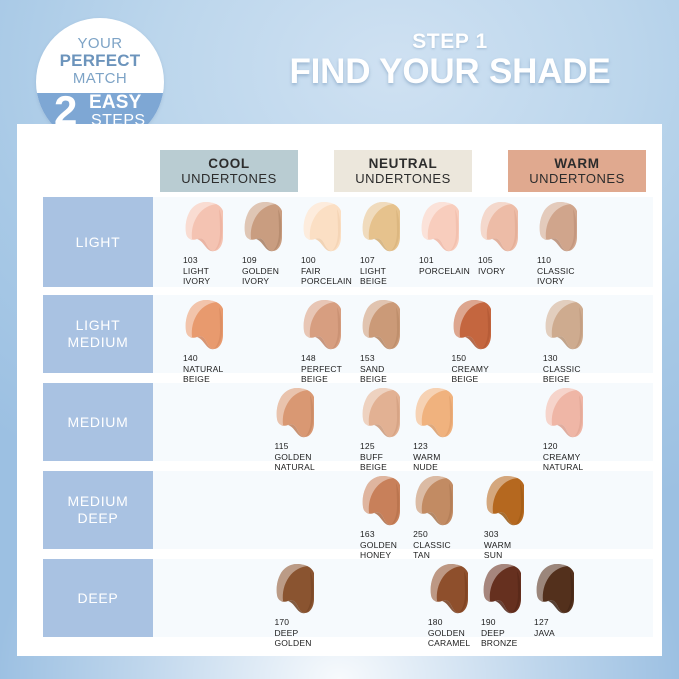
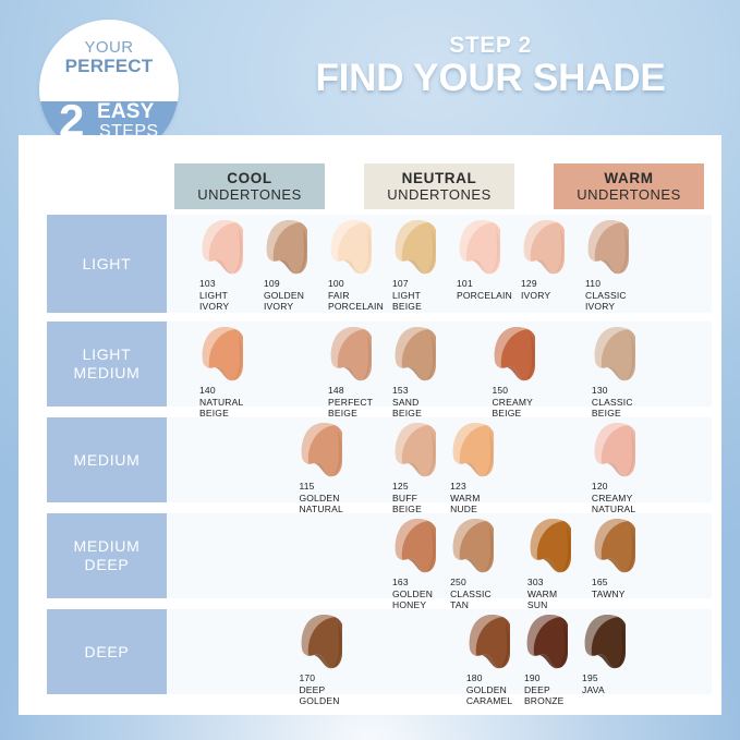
- STEP 1
+ STEP 2
  FIND YOUR SHADE
  YOUR
  PERFECT
- MATCH
  2
  EASY
  STEPS
  COOL
  UNDERTONES
  NEUTRAL
  UNDERTONES
  WARM
  UNDERTONES
  LIGHT
  103
  LIGHT
  IVORY
  109
  GOLDEN
  IVORY
  100
  FAIR
  PORCELAIN
  107
  LIGHT
  BEIGE
  101
  PORCELAIN
- 105
+ 129
  IVORY
  110
  CLASSIC
  IVORY
  LIGHT
  MEDIUM
  140
  NATURAL
  BEIGE
  148
  PERFECT
  BEIGE
  153
  SAND
  BEIGE
  150
  CREAMY
  BEIGE
  130
  CLASSIC
  BEIGE
  MEDIUM
  115
  GOLDEN
  NATURAL
  125
  BUFF
  BEIGE
  123
  WARM
  NUDE
  120
  CREAMY
  NATURAL
  MEDIUM
  DEEP
  163
  GOLDEN
  HONEY
  250
  CLASSIC
  TAN
  303
  WARM
  SUN
+ 165
+ TAWNY
  DEEP
  170
  DEEP
  GOLDEN
  180
  GOLDEN
  CARAMEL
  190
  DEEP
  BRONZE
- 127
+ 195
  JAVA
